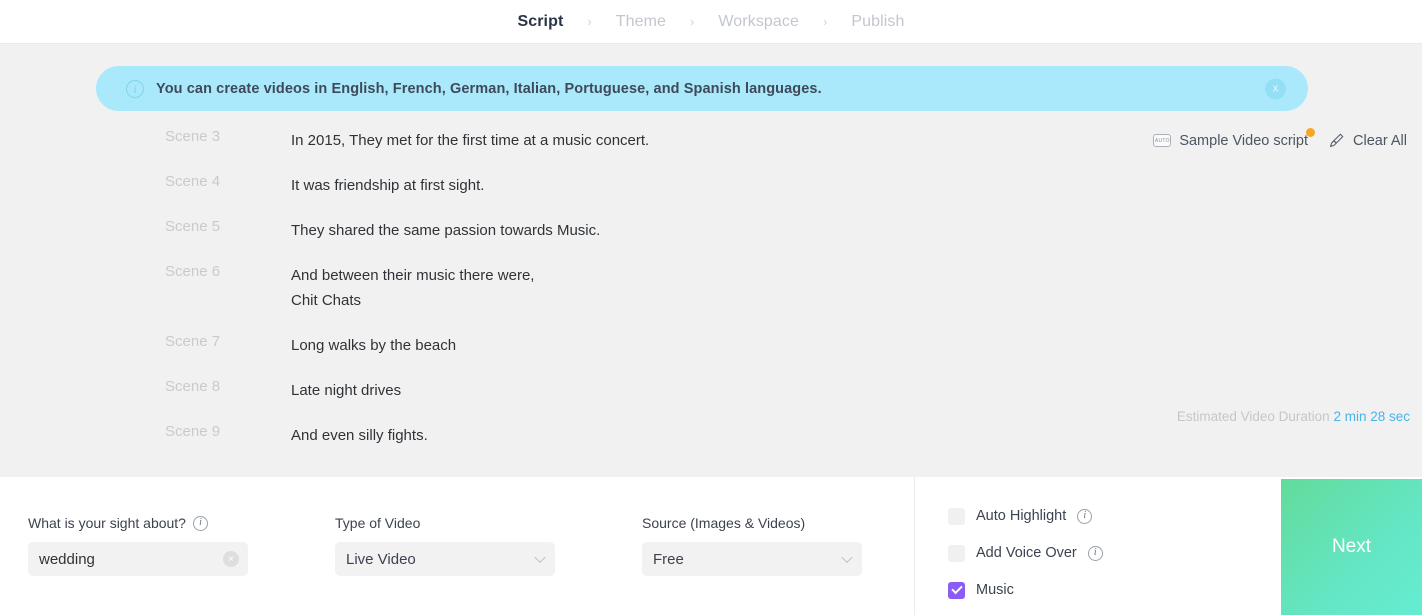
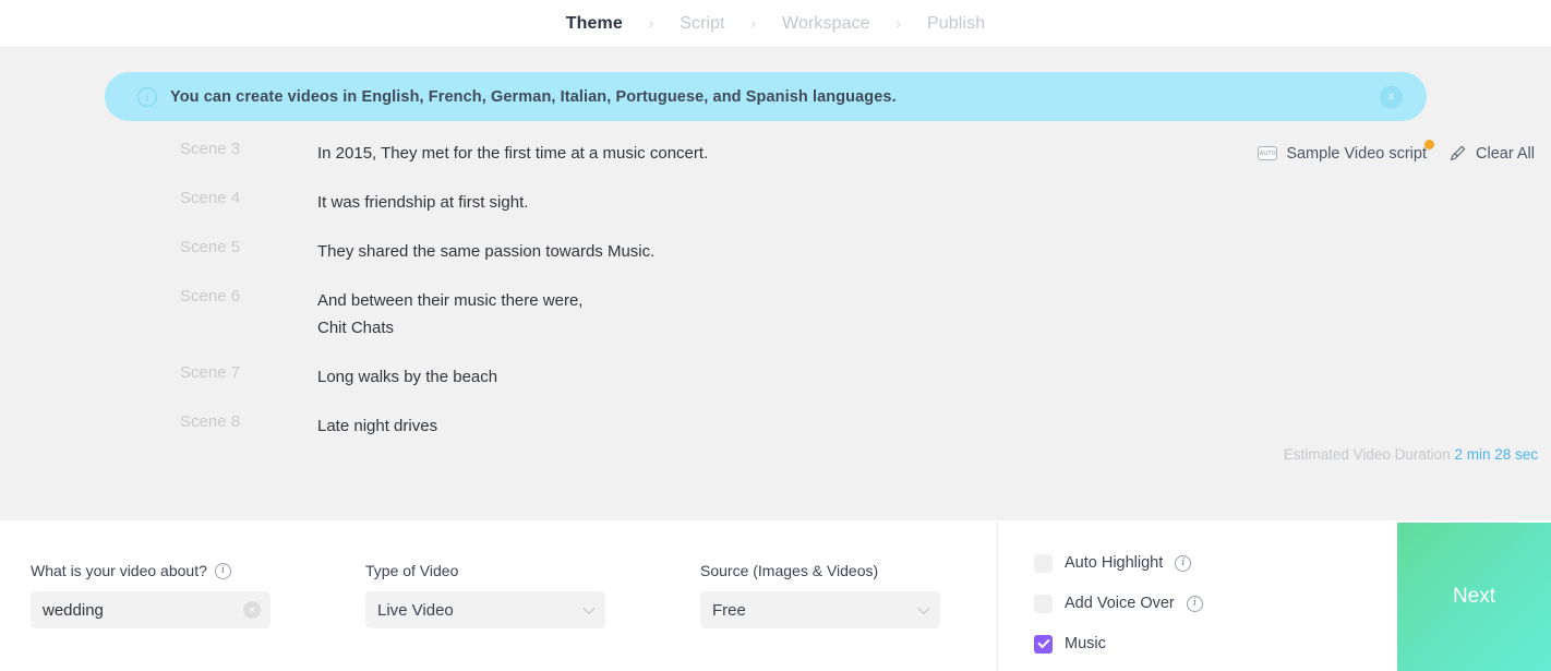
- Script
+ Theme
  ›
- Theme
+ Script
  ›
  Workspace
  ›
  Publish
  i
  You can create videos in English, French, German, Italian, Portuguese, and Spanish languages.
  x
  Sample Video script
  Clear All
  Scene 3
  In 2015, They met for the first time at a music concert.
  Scene 4
  It was friendship at first sight.
  Scene 5
  They shared the same passion towards Music.
  Scene 6
  And between their music there were,
  Chit Chats
  Scene 7
  Long walks by the beach
  Scene 8
  Late night drives
- Scene 9
- And even silly fights.
  Estimated Video Duration 2 min 28 sec
- What is your sight about?
+ What is your video about?
  i
  wedding
  ×
  Type of Video
  Live Video
  Source (Images & Videos)
  Free
  Auto Highlight
  i
  Add Voice Over
  i
  Music
  Next
